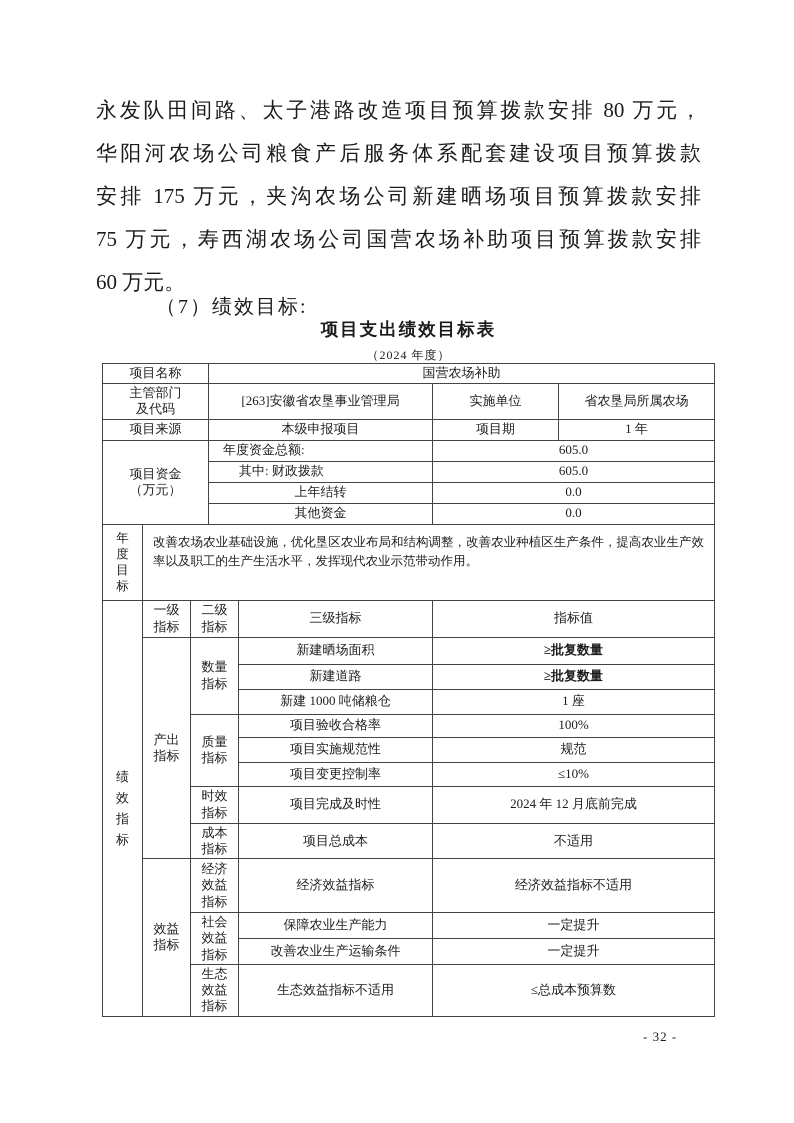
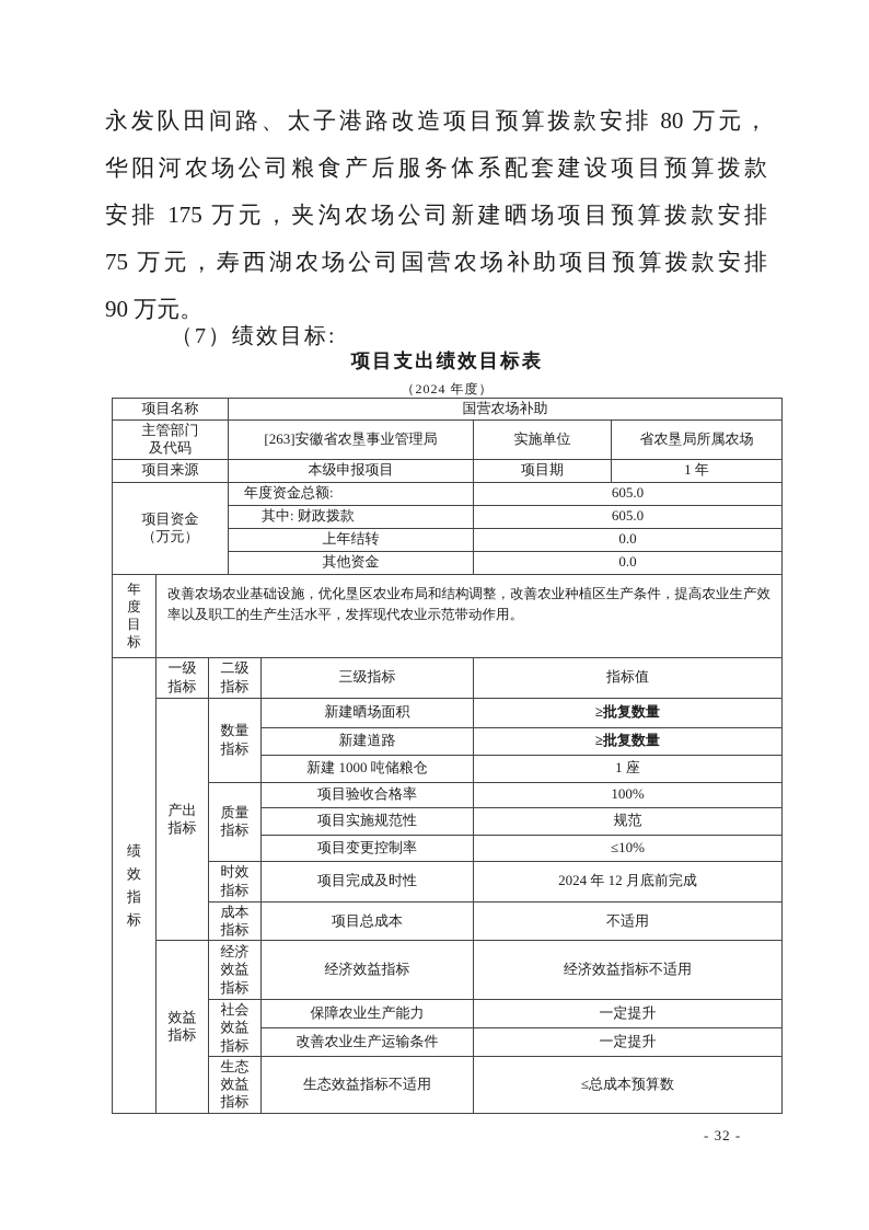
  永发队田间路、太子港路改造项目预算拨款安排 80 万元，
  华阳河农场公司粮食产后服务体系配套建设项目预算拨款
  安排 175 万元，夹沟农场公司新建晒场项目预算拨款安排
  75 万元，寿西湖农场公司国营农场补助项目预算拨款安排
- 60 万元。
+ 90 万元。
  （7）绩效目标:
  项目支出绩效目标表
  （2024 年度）
  项目名称	国营农场补助
  主管部门 及代码	[263]安徽省农垦事业管理局	实施单位	省农垦局所属农场
  项目来源	本级申报项目	项目期	1 年
  项目资金 （万元）	年度资金总额:	605.0
  其中: 财政拨款	605.0
  上年结转	0.0
  其他资金	0.0
  年 度 目 标	改善农场农业基础设施，优化垦区农业布局和结构调整，改善农业种植区生产条件，提高农业生产效率以及职工的生产生活水平，发挥现代农业示范带动作用。
  绩 效 指 标	一级 指标	二级 指标	三级指标	指标值
  产出 指标	数量 指标	新建晒场面积	≥批复数量
  新建道路	≥批复数量
  新建 1000 吨储粮仓	1 座
  质量 指标	项目验收合格率	100%
  项目实施规范性	规范
  项目变更控制率	≤10%
  时效 指标	项目完成及时性	2024 年 12 月底前完成
  成本 指标	项目总成本	不适用
  效益 指标	经济 效益 指标	经济效益指标	经济效益指标不适用
  社会 效益 指标	保障农业生产能力	一定提升
  改善农业生产运输条件	一定提升
  生态 效益 指标	生态效益指标不适用	≤总成本预算数
  - 32 -
